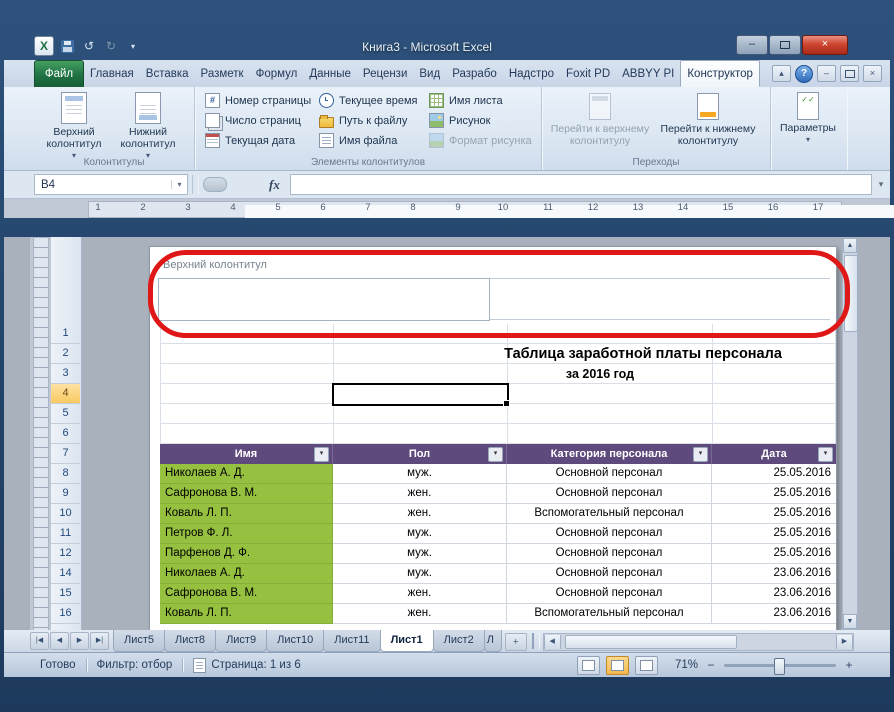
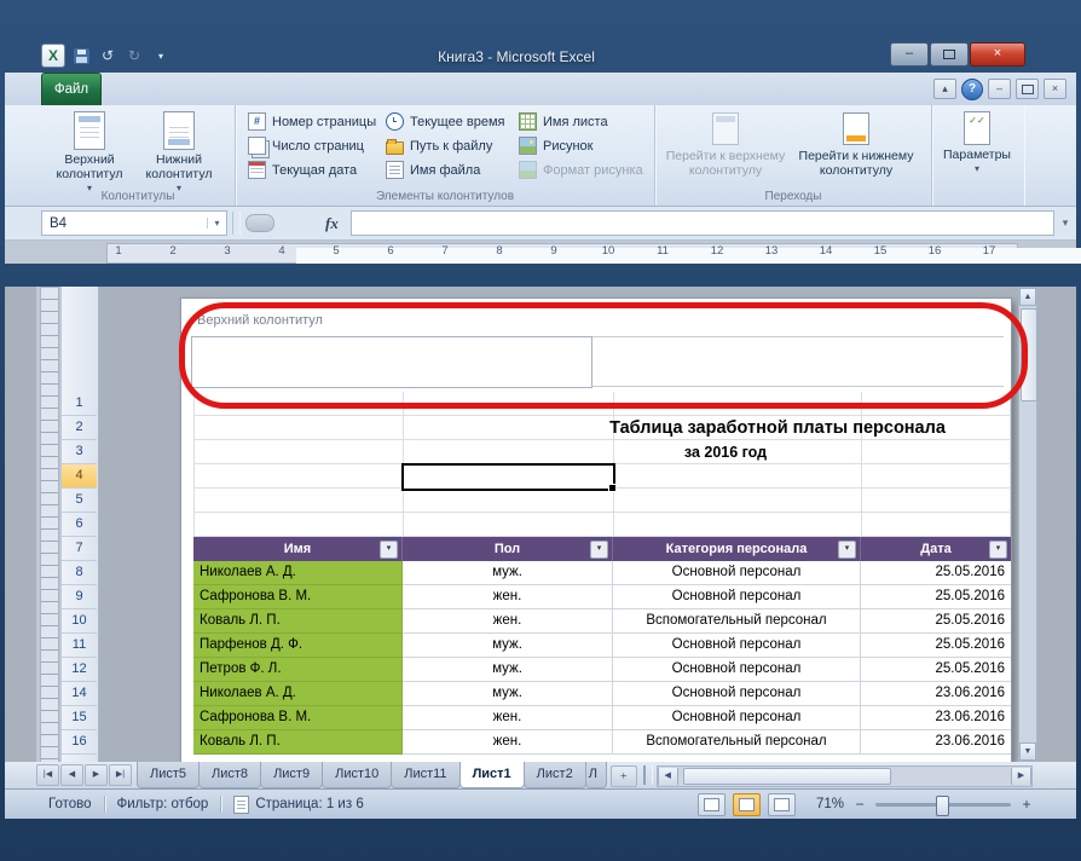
  X
  ↺
  ↻
  ▾
  Книга3 - Microsoft Excel
  –
  ×
  Файл
- Главная
- Вставка
- Разметк
- Формул
- Данные
- Рецензи
- Вид
- Разрабо
- Надстро
- Foxit PD
- ABBYY PI
- Конструктор
  ▴
  ?
  –
  ×
  Верхний колонтитул
  ▾
  Нижний колонтитул
  ▾
  Колонтитулы
  Номер страницы
  Число страниц
  Текущая дата
  Текущее время
  Путь к файлу
  Имя файла
  Имя листа
  Рисунок
  Формат рисунка
  Элементы колонтитулов
  Перейти к верхнему колонтитулу
  Перейти к нижнему колонтитулу
  Переходы
  Параметры
  ▾
  B4
  ▾
  fx
  ▾
  1
  2
  3
  4
  5
  6
  7
  8
  9
  10
  11
  12
  13
  14
  15
  16
  17
  1
  2
  3
  4
  5
  6
  7
  8
  9
  10
  11
  12
  14
  15
  16
  Верхний колонтитул
  Таблица заработной платы персонала
  за 2016 год
  Имя
  Пол
  Категория персонала
  Дата
  Николаев А. Д.
  муж.
  Основной персонал
  25.05.2016
  Сафронова В. М.
  жен.
  Основной персонал
  25.05.2016
  Коваль Л. П.
  жен.
  Вспомогательный персонал
  25.05.2016
- Петров Ф. Л.
+ Парфенов Д. Ф.
  муж.
  Основной персонал
  25.05.2016
- Парфенов Д. Ф.
+ Петров Ф. Л.
  муж.
  Основной персонал
  25.05.2016
  Николаев А. Д.
  муж.
  Основной персонал
  23.06.2016
  Сафронова В. М.
  жен.
  Основной персонал
  23.06.2016
  Коваль Л. П.
  жен.
  Вспомогательный персонал
  23.06.2016
  Лист5
  Лист8
  Лист9
  Лист10
  Лист11
  Лист1
  Лист2
  Л
  ＋
  Готово
  Фильтр: отбор
  Страница: 1 из 6
  71%
  −
  +
